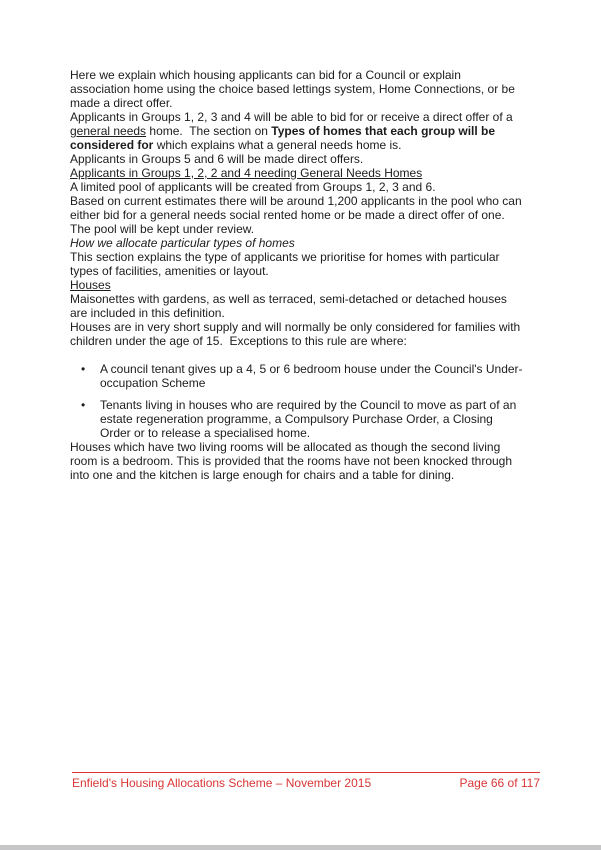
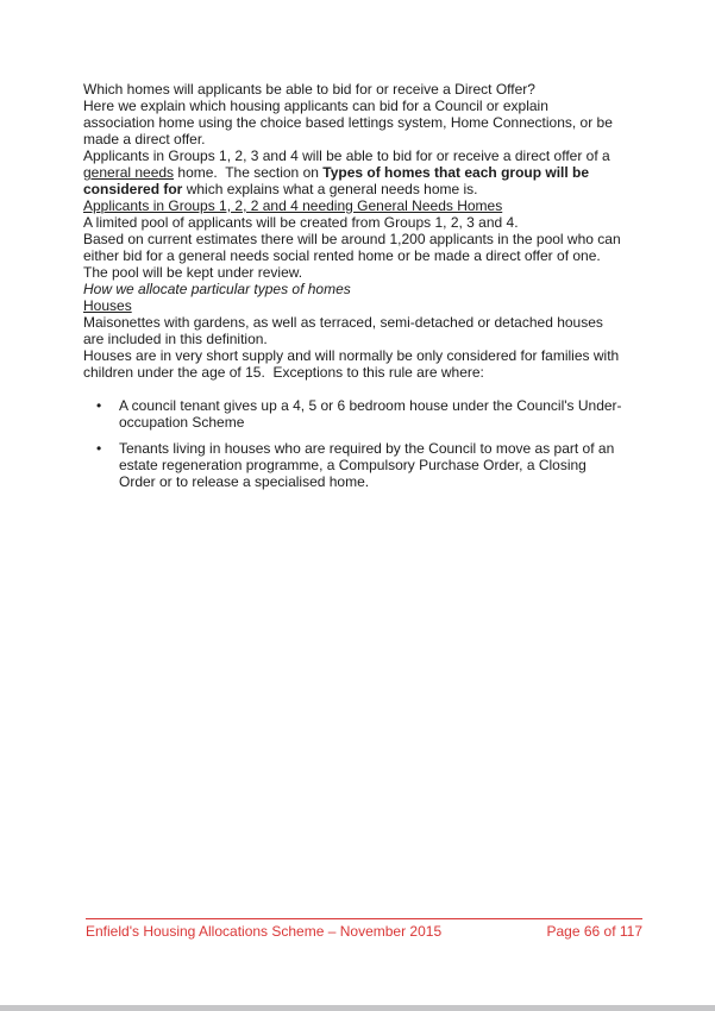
+ Which homes will applicants be able to bid for or receive a Direct Offer?
  Here we explain which housing applicants can bid for a Council or explain association home using the choice based lettings system, Home Connections, or be made a direct offer.
  Applicants in Groups 1, 2, 3 and 4 will be able to bid for or receive a direct offer of a general needs home. The section on Types of homes that each group will be considered for which explains what a general needs home is.
- Applicants in Groups 5 and 6 will be made direct offers.
  Applicants in Groups 1, 2, 2 and 4 needing General Needs Homes
- A limited pool of applicants will be created from Groups 1, 2, 3 and 6.
+ A limited pool of applicants will be created from Groups 1, 2, 3 and 4.
  Based on current estimates there will be around 1,200 applicants in the pool who can either bid for a general needs social rented home or be made a direct offer of one. The pool will be kept under review.
  How we allocate particular types of homes
- This section explains the type of applicants we prioritise for homes with particular types of facilities, amenities or layout.
  Houses
  Maisonettes with gardens, as well as terraced, semi-detached or detached houses are included in this definition.
  Houses are in very short supply and will normally be only considered for families with children under the age of 15. Exceptions to this rule are where:
  •
  A council tenant gives up a 4, 5 or 6 bedroom house under the Council's Under-occupation Scheme
  •
  Tenants living in houses who are required by the Council to move as part of an estate regeneration programme, a Compulsory Purchase Order, a Closing Order or to release a specialised home.
- Houses which have two living rooms will be allocated as though the second living room is a bedroom. This is provided that the rooms have not been knocked through into one and the kitchen is large enough for chairs and a table for dining.
  Enfield's Housing Allocations Scheme – November 2015
  Page 66 of 117
